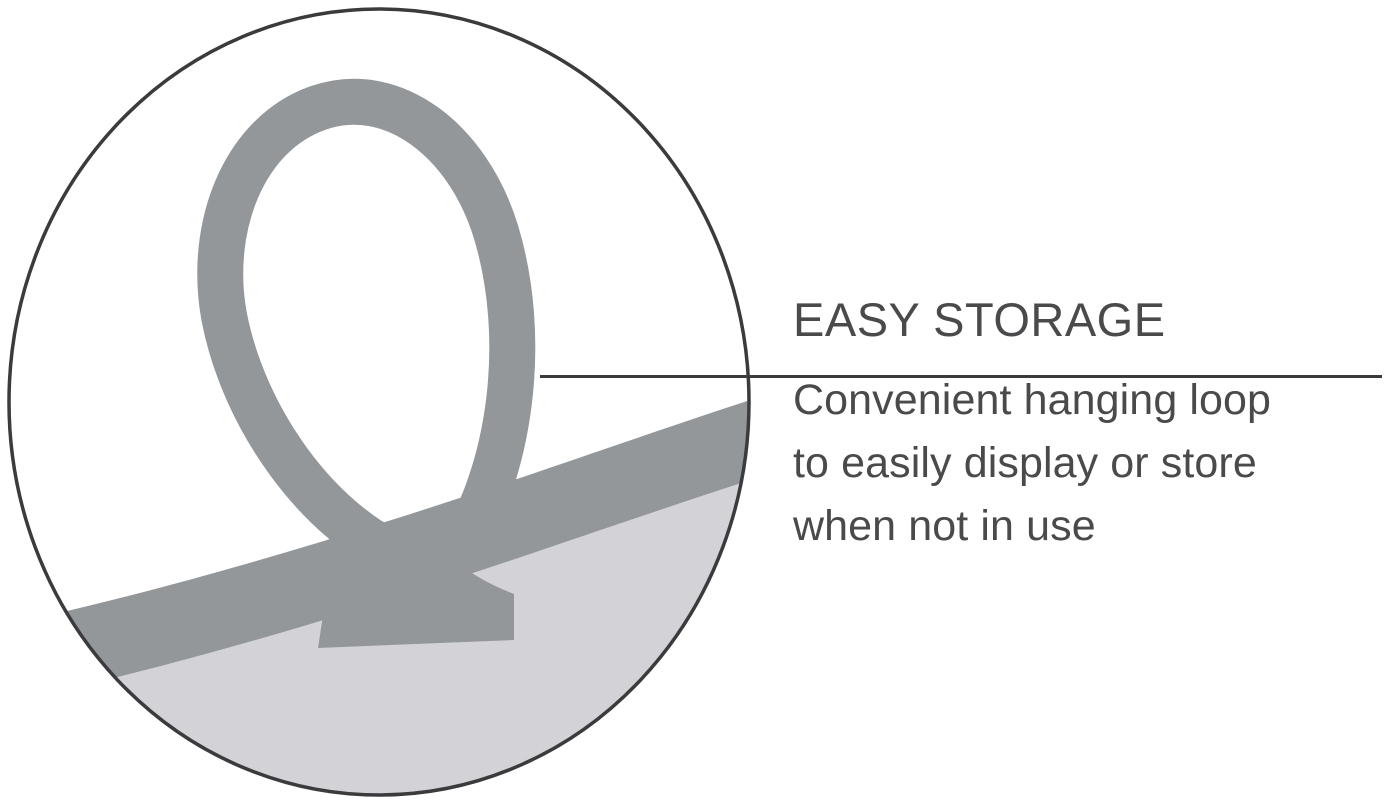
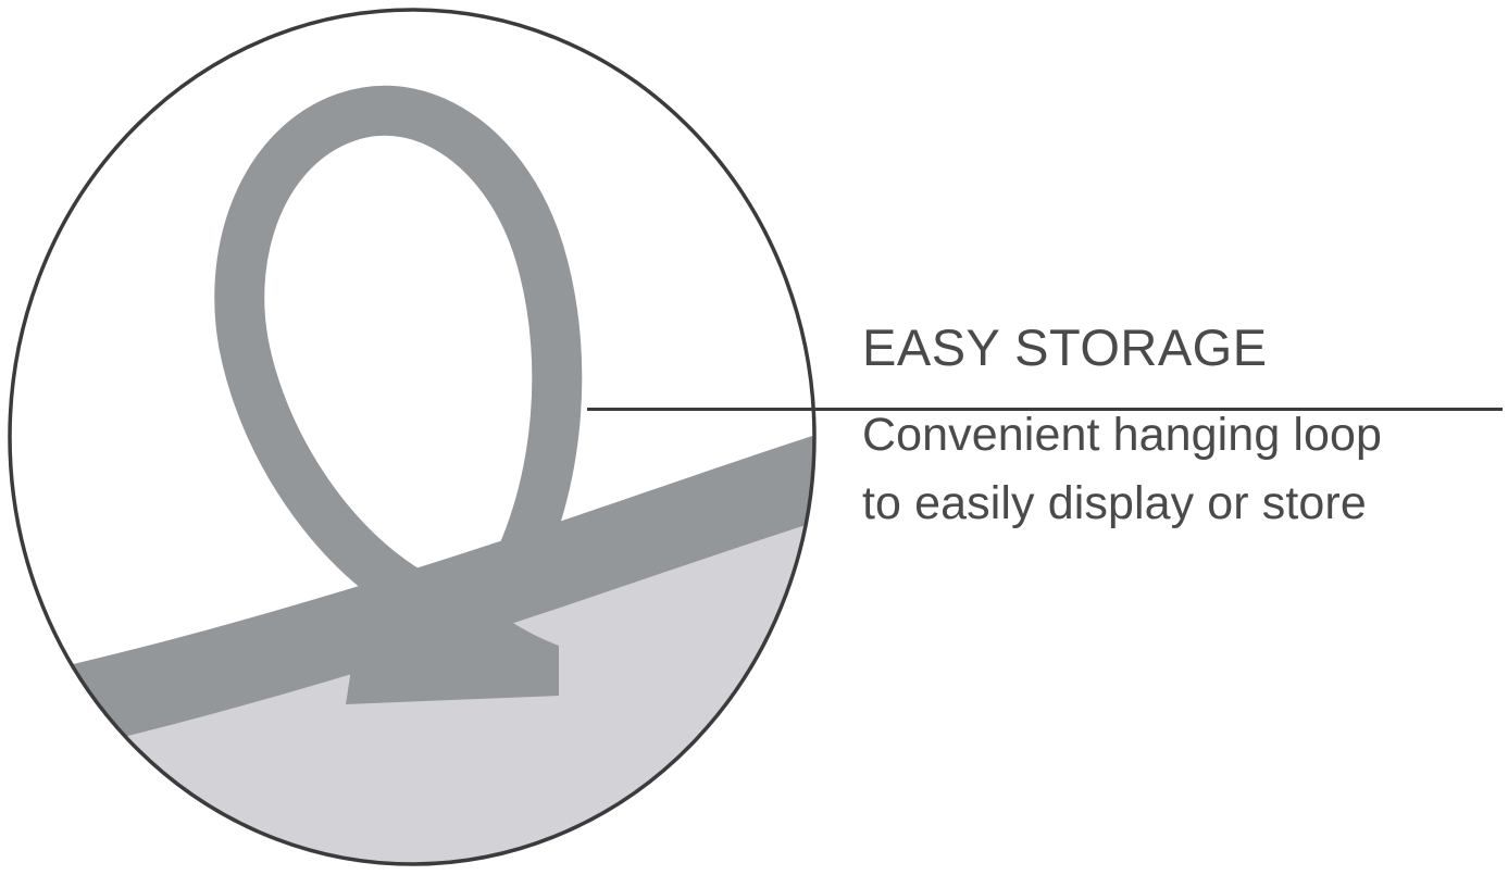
  EASY STORAGE
  Convenient hanging loop
  to easily display or store
- when not in use
